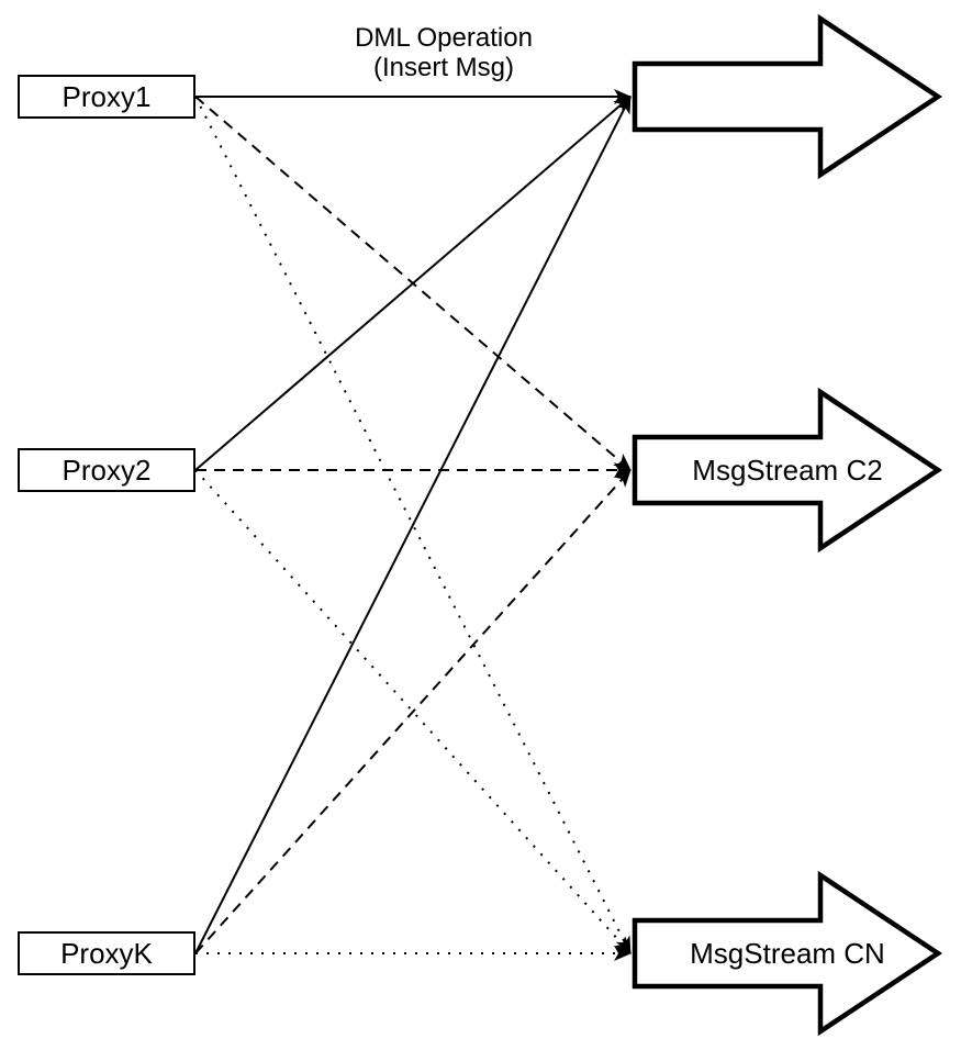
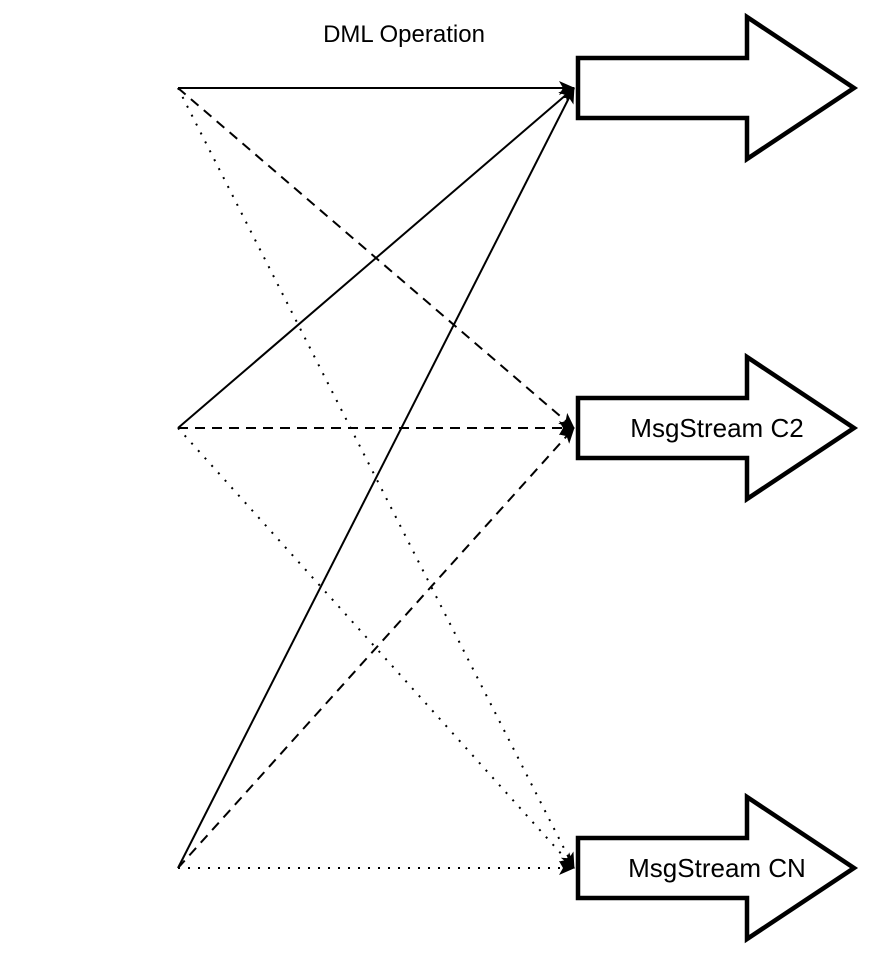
  DML Operation
- (Insert Msg)
- Proxy1
- Proxy2
- ProxyK
  MsgStream C2
  MsgStream CN
